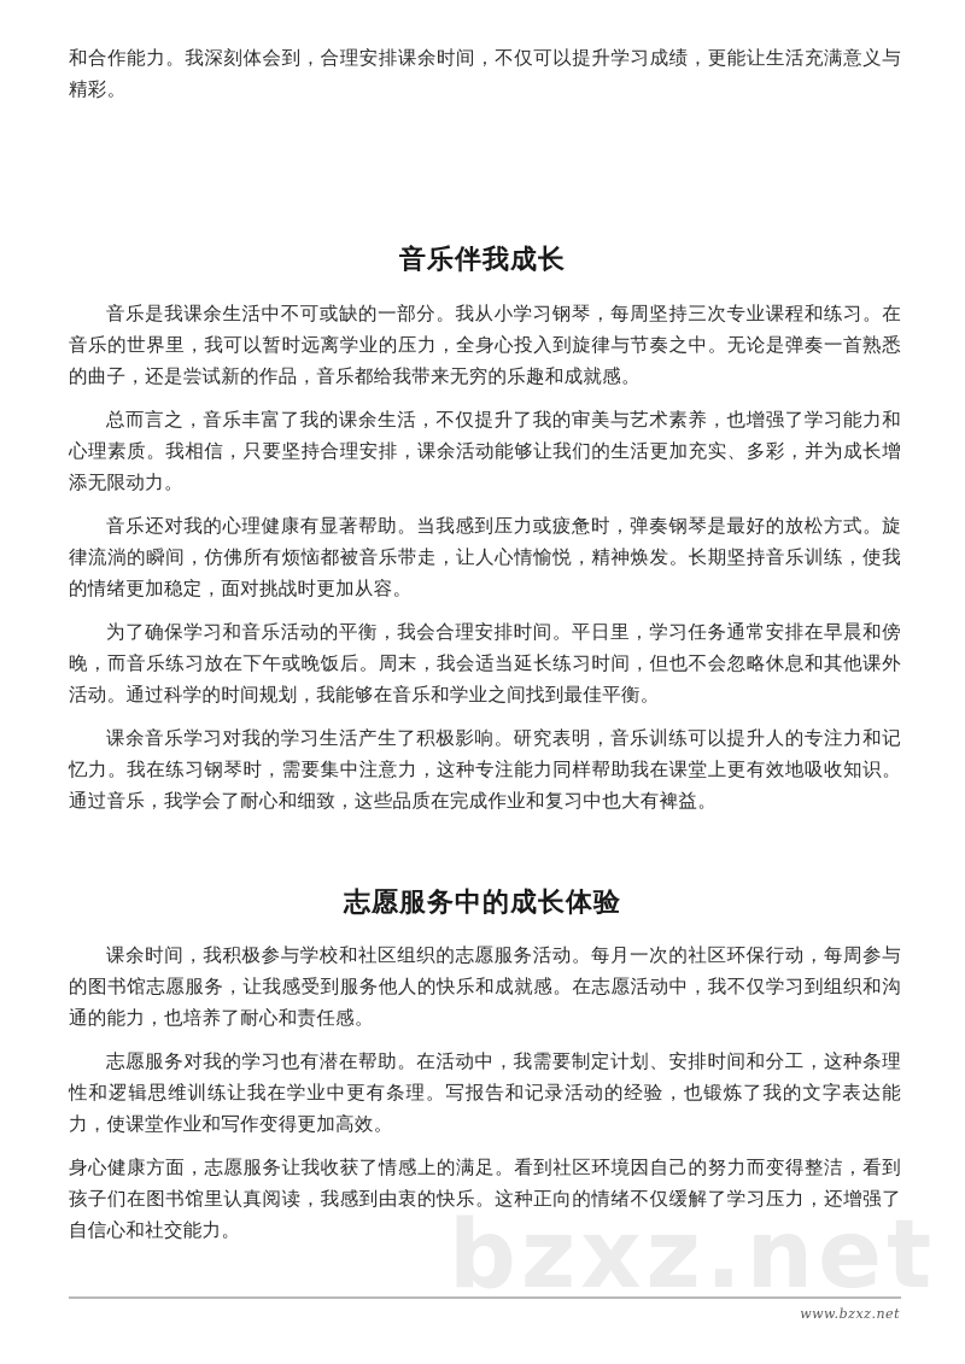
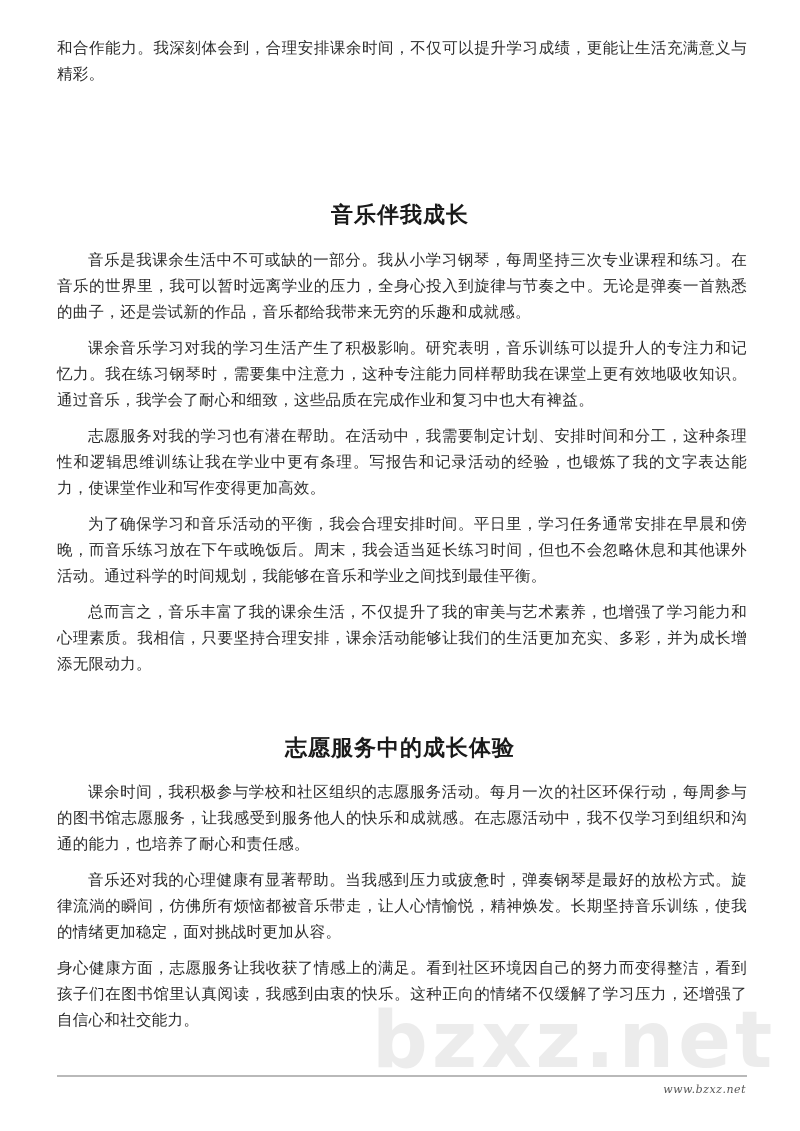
  bzxz.net
  和合作能力。我深刻体会到，合理安排课余时间，不仅可以提升学习成绩，更能让生活充满意义与精彩。
  音乐伴我成长
  音乐是我课余生活中不可或缺的一部分。我从小学习钢琴，每周坚持三次专业课程和练习。在音乐的世界里，我可以暂时远离学业的压力，全身心投入到旋律与节奏之中。无论是弹奏一首熟悉的曲子，还是尝试新的作品，音乐都给我带来无穷的乐趣和成就感。
- 总而言之，音乐丰富了我的课余生活，不仅提升了我的审美与艺术素养，也增强了学习能力和心理素质。我相信，只要坚持合理安排，课余活动能够让我们的生活更加充实、多彩，并为成长增添无限动力。
+ 课余音乐学习对我的学习生活产生了积极影响。研究表明，音乐训练可以提升人的专注力和记忆力。我在练习钢琴时，需要集中注意力，这种专注能力同样帮助我在课堂上更有效地吸收知识。通过音乐，我学会了耐心和细致，这些品质在完成作业和复习中也大有裨益。
- 音乐还对我的心理健康有显著帮助。当我感到压力或疲惫时，弹奏钢琴是最好的放松方式。旋律流淌的瞬间，仿佛所有烦恼都被音乐带走，让人心情愉悦，精神焕发。长期坚持音乐训练，使我的情绪更加稳定，面对挑战时更加从容。
+ 志愿服务对我的学习也有潜在帮助。在活动中，我需要制定计划、安排时间和分工，这种条理性和逻辑思维训练让我在学业中更有条理。写报告和记录活动的经验，也锻炼了我的文字表达能力，使课堂作业和写作变得更加高效。
  为了确保学习和音乐活动的平衡，我会合理安排时间。平日里，学习任务通常安排在早晨和傍晚，而音乐练习放在下午或晚饭后。周末，我会适当延长练习时间，但也不会忽略休息和其他课外活动。通过科学的时间规划，我能够在音乐和学业之间找到最佳平衡。
- 课余音乐学习对我的学习生活产生了积极影响。研究表明，音乐训练可以提升人的专注力和记忆力。我在练习钢琴时，需要集中注意力，这种专注能力同样帮助我在课堂上更有效地吸收知识。通过音乐，我学会了耐心和细致，这些品质在完成作业和复习中也大有裨益。
+ 总而言之，音乐丰富了我的课余生活，不仅提升了我的审美与艺术素养，也增强了学习能力和心理素质。我相信，只要坚持合理安排，课余活动能够让我们的生活更加充实、多彩，并为成长增添无限动力。
  志愿服务中的成长体验
  课余时间，我积极参与学校和社区组织的志愿服务活动。每月一次的社区环保行动，每周参与的图书馆志愿服务，让我感受到服务他人的快乐和成就感。在志愿活动中，我不仅学习到组织和沟通的能力，也培养了耐心和责任感。
- 志愿服务对我的学习也有潜在帮助。在活动中，我需要制定计划、安排时间和分工，这种条理性和逻辑思维训练让我在学业中更有条理。写报告和记录活动的经验，也锻炼了我的文字表达能力，使课堂作业和写作变得更加高效。
+ 音乐还对我的心理健康有显著帮助。当我感到压力或疲惫时，弹奏钢琴是最好的放松方式。旋律流淌的瞬间，仿佛所有烦恼都被音乐带走，让人心情愉悦，精神焕发。长期坚持音乐训练，使我的情绪更加稳定，面对挑战时更加从容。
  身心健康方面，志愿服务让我收获了情感上的满足。看到社区环境因自己的努力而变得整洁，看到孩子们在图书馆里认真阅读，我感到由衷的快乐。这种正向的情绪不仅缓解了学习压力，还增强了自信心和社交能力。
  www.bzxz.net
